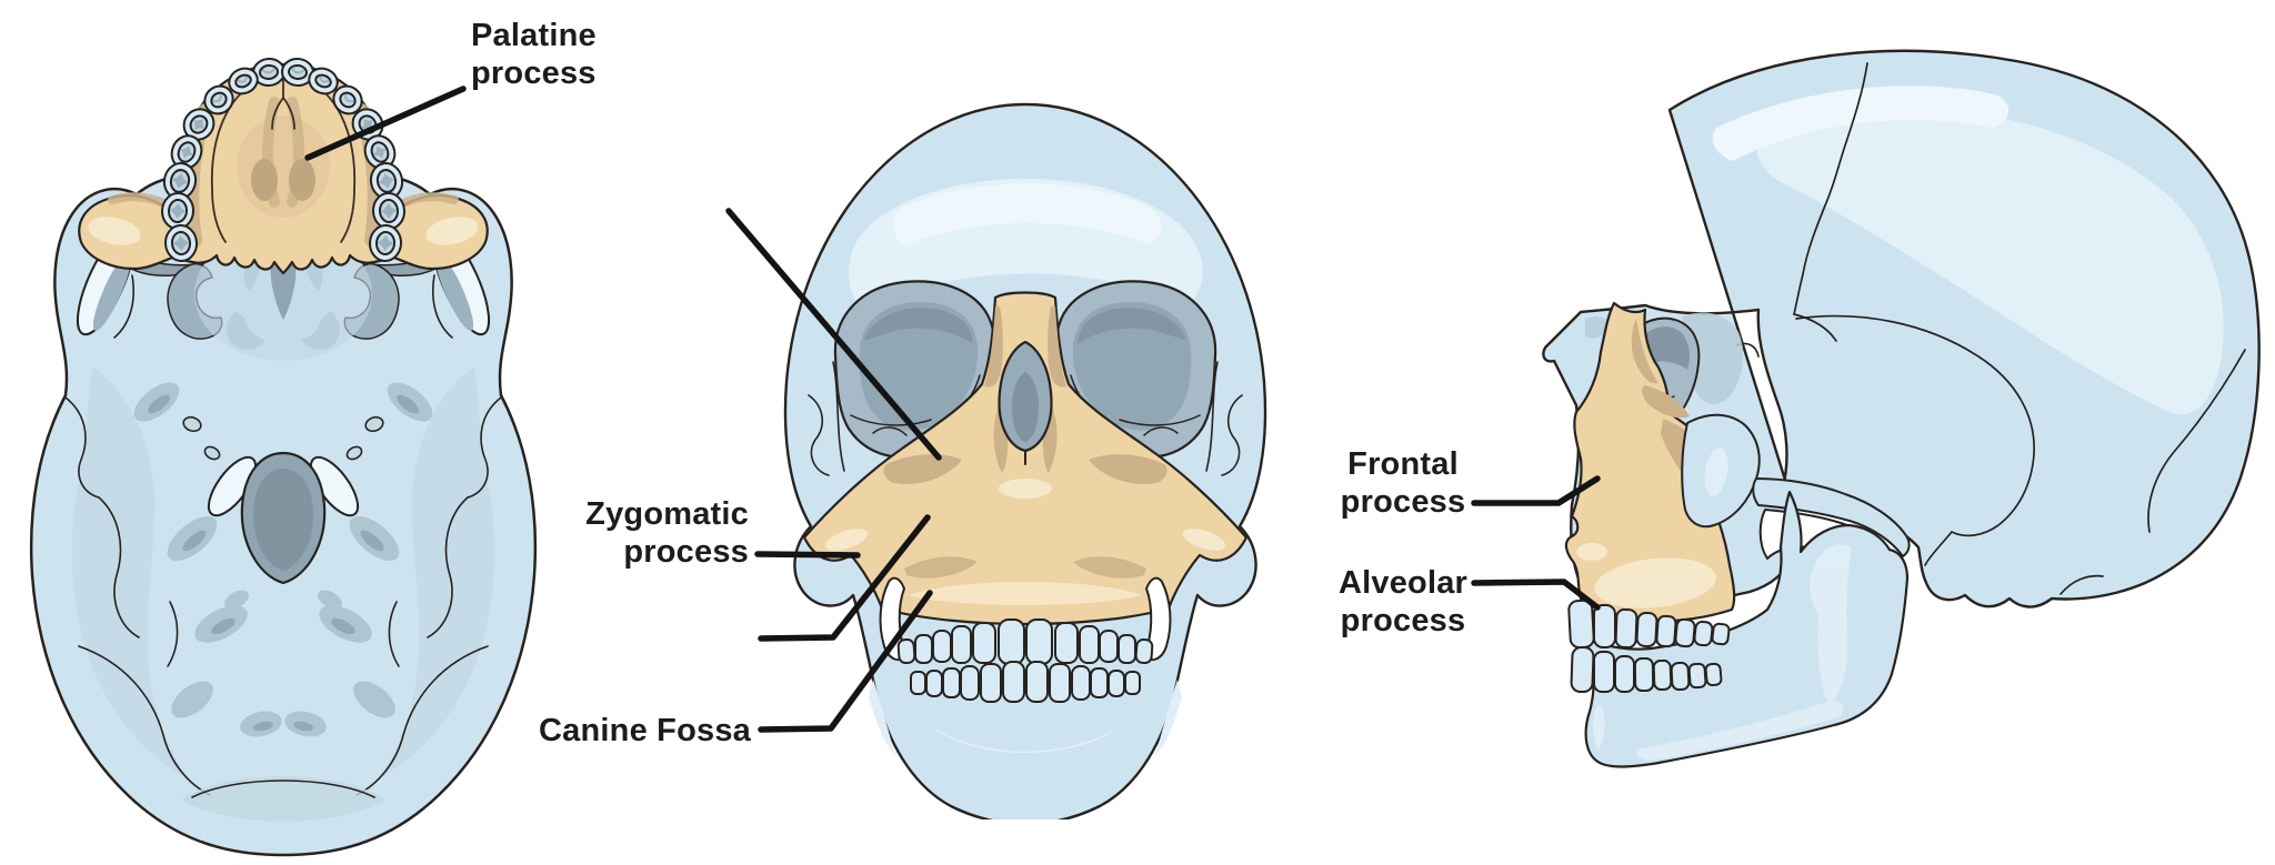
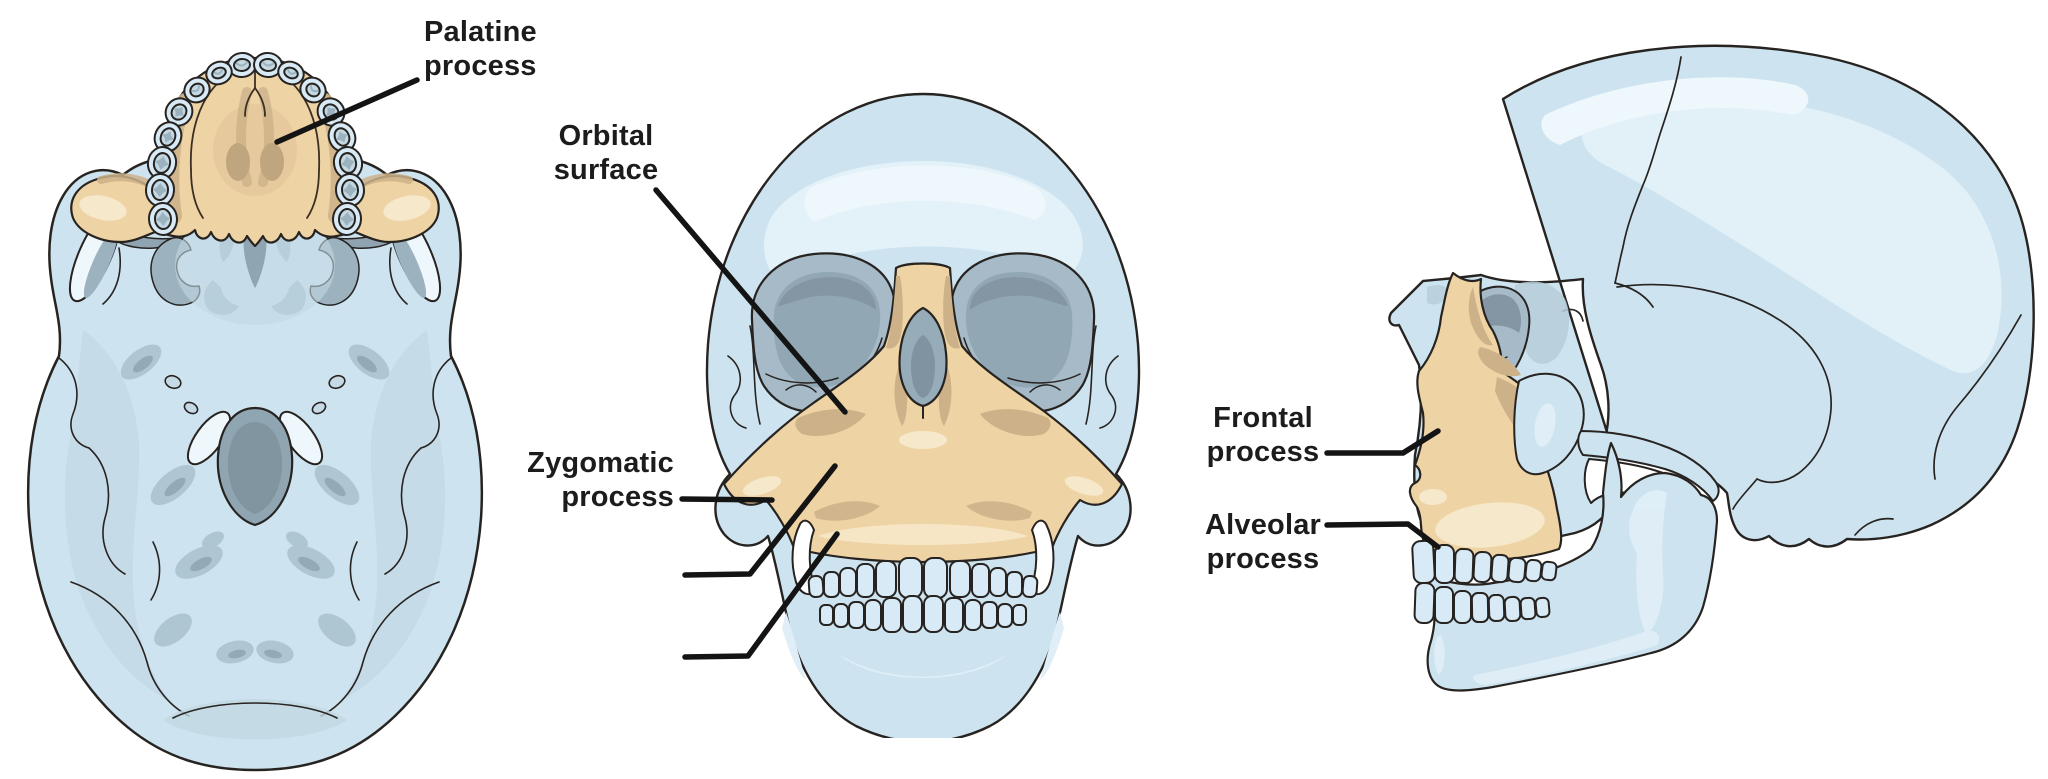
  Palatine
  process
+ Orbital
+ surface
  Zygomatic
  process
- Canine Fossa
  Frontal
  process
  Alveolar
  process
